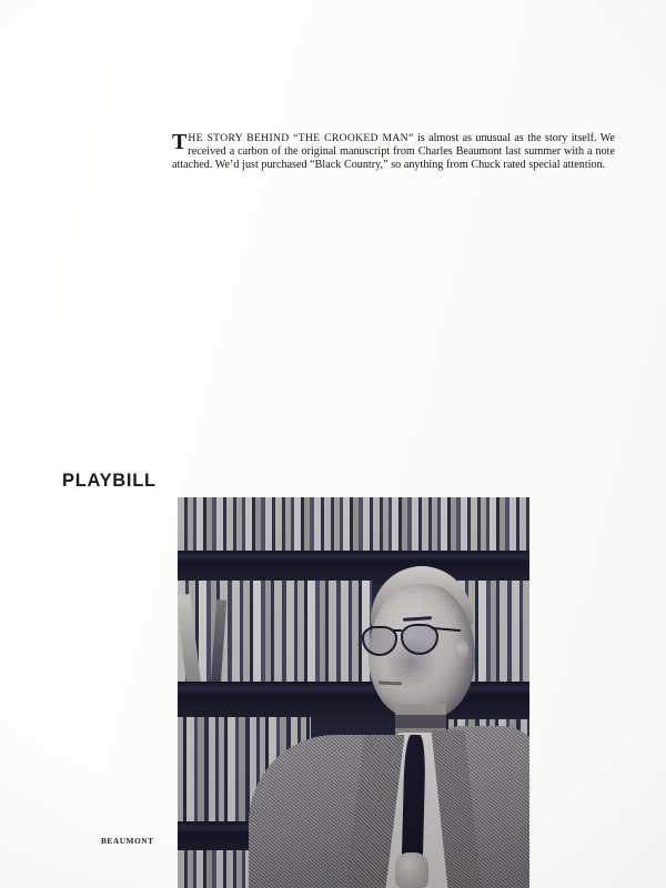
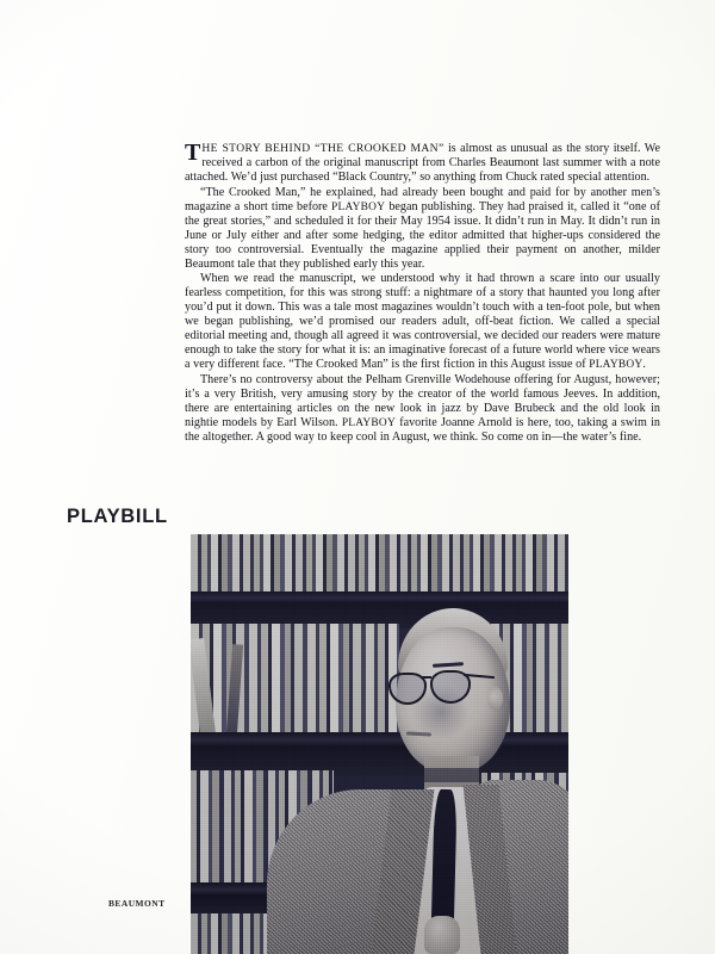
  T
  HE STORY BEHIND “THE CROOKED MAN” is almost as unusual as the story itself. We received a carbon of the original manuscript from Charles Beaumont last summer with a note attached. We’d just purchased “Black Country,” so anything from Chuck rated special attention.
+ “The Crooked Man,” he explained, had already been bought and paid for by another men’s magazine a short time before PLAYBOY began publishing. They had praised it, called it “one of the great stories,” and scheduled it for their May 1954 issue. It didn’t run in May. It didn’t run in June or July either and after some hedging, the editor admitted that higher-ups considered the story too controversial. Eventually the magazine applied their payment on another, milder Beaumont tale that they published early this year.
+ When we read the manuscript, we understood why it had thrown a scare into our usually fearless competition, for this was strong stuff: a nightmare of a story that haunted you long after you’d put it down. This was a tale most magazines wouldn’t touch with a ten-foot pole, but when we began publishing, we’d promised our readers adult, off-beat fiction. We called a special editorial meeting and, though all agreed it was controversial, we decided our readers were mature enough to take the story for what it is: an imaginative forecast of a future world where vice wears a very different face. “The Crooked Man” is the first fiction in this August issue of PLAYBOY.
+ There’s no controversy about the Pelham Grenville Wodehouse offering for August, however; it’s a very British, very amusing story by the creator of the world famous Jeeves. In addition, there are entertaining articles on the new look in jazz by Dave Brubeck and the old look in nightie models by Earl Wilson. PLAYBOY favorite Joanne Arnold is here, too, taking a swim in the altogether. A good way to keep cool in August, we think. So come on in—the water’s fine.
  PLAYBILL
  BEAUMONT
